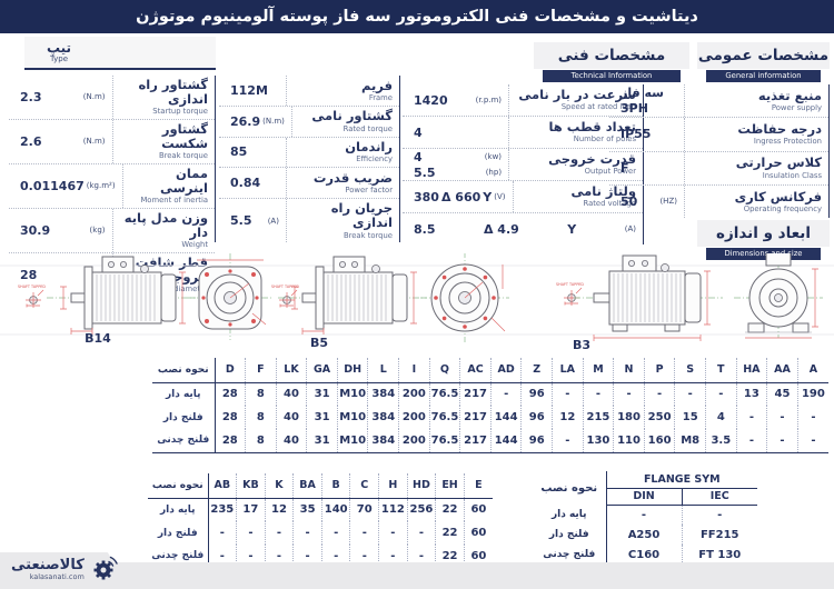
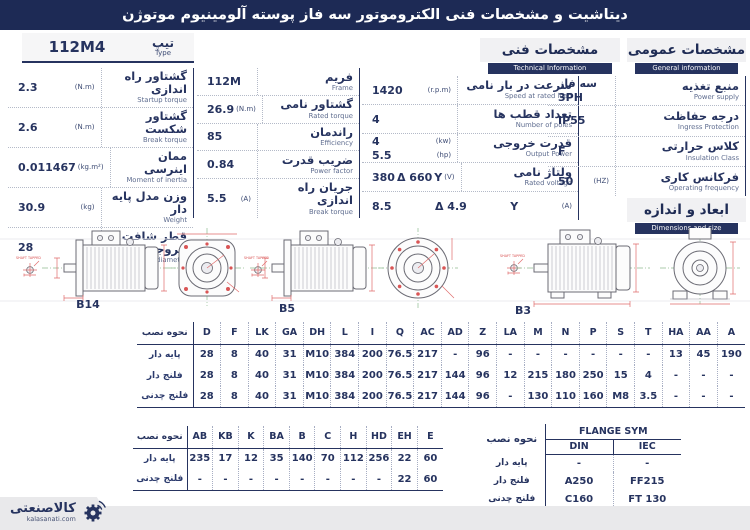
  دیتاشیت و مشخصات فنی الکتروموتور سه فاز پوسته آلومینیوم موتوژن
+ 112M4
  تیپ
  Type
  مشخصات فنی
  Technical Information
  مشخصات عمومی
  General information
  ابعاد و اندازه
  Dimensionize
  2.3
  (N.m)
  گشتاور راه اندازی
  Startup torque
  2.6
  (N.m)
  گشتاور شکست
  Break torque
  0.011467
  (kg.m²)
  ممان اینرسی
  Moment of inertia
  30.9
  (kg)
  وزن مدل پایه دار
  Weight
  28
  قطر شافتروج
  112M
  فریم
  Frame
  26.9
  (N.m)
  گشتاور نامی
  Rated torque
  85
  راندمان
  Efficiency
  0.84
  ضریب قدرت
  Power factor
  5.5
  (A)
  جریان راه اندازی
  Break torque
  1420
  (r.p.m)
  سرعت در بار نامی
  Speed at rated load
  4
  تعداد قطب ها
  Number of poles
  4
  (kw)
  5.5
  (hp)
  قدرت خروجی
  Output Power
  380
  Δ 660
  Y
  (V)
  ولتاژ نامی
  Rated voltage
  8.5
  Δ 4.9
  Y
  (A)
  سه فاز
  3PH
  منبع تغذیه
  Power supply
  IP55
  درجه حفاظت
  Ingress Protection
  F
  کلاس حرارتی
  Insulation Class
  50
  (HZ)
  فرکانس کاری
  Operating frequency
  B14
  B5
  B3
  نحوه نصب	D	F	LK	GA	DH	L	I	Q	AC	AD	Z	LA	M	N	P	S	T	HA	AA	A
  پایه دار	28	8	40	31	M10	384	200	76.5	217	-	96	-	-	-	-	-	-	13	45	190
  فلنج دار	28	8	40	31	M10	384	200	76.5	217	144	96	12	215	180	250	15	4	-	-	-
  فلنج چدنی	28	8	40	31	M10	384	200	76.5	217	144	96	-	130	110	160	M8	3.5	-	-	-
  نحوه نصب	AB	KB	K	BA	B	C	H	HD	EH	E
  پایه دار	235	17	12	35	140	70	112	256	22	60
- فلنج دار	-	-	-	-	-	-	-	-	22	60
  فلنج چدنی	-	-	-	-	-	-	-	-	22	60
  نحوه نصب	FLANGE SYM
  DIN	IEC
  پایه دار	-	-
  فلنج دار	A250	FF215
  فلنج چدنی	C160	FT 130
  کالاصنعتی
  kalasanati.com
